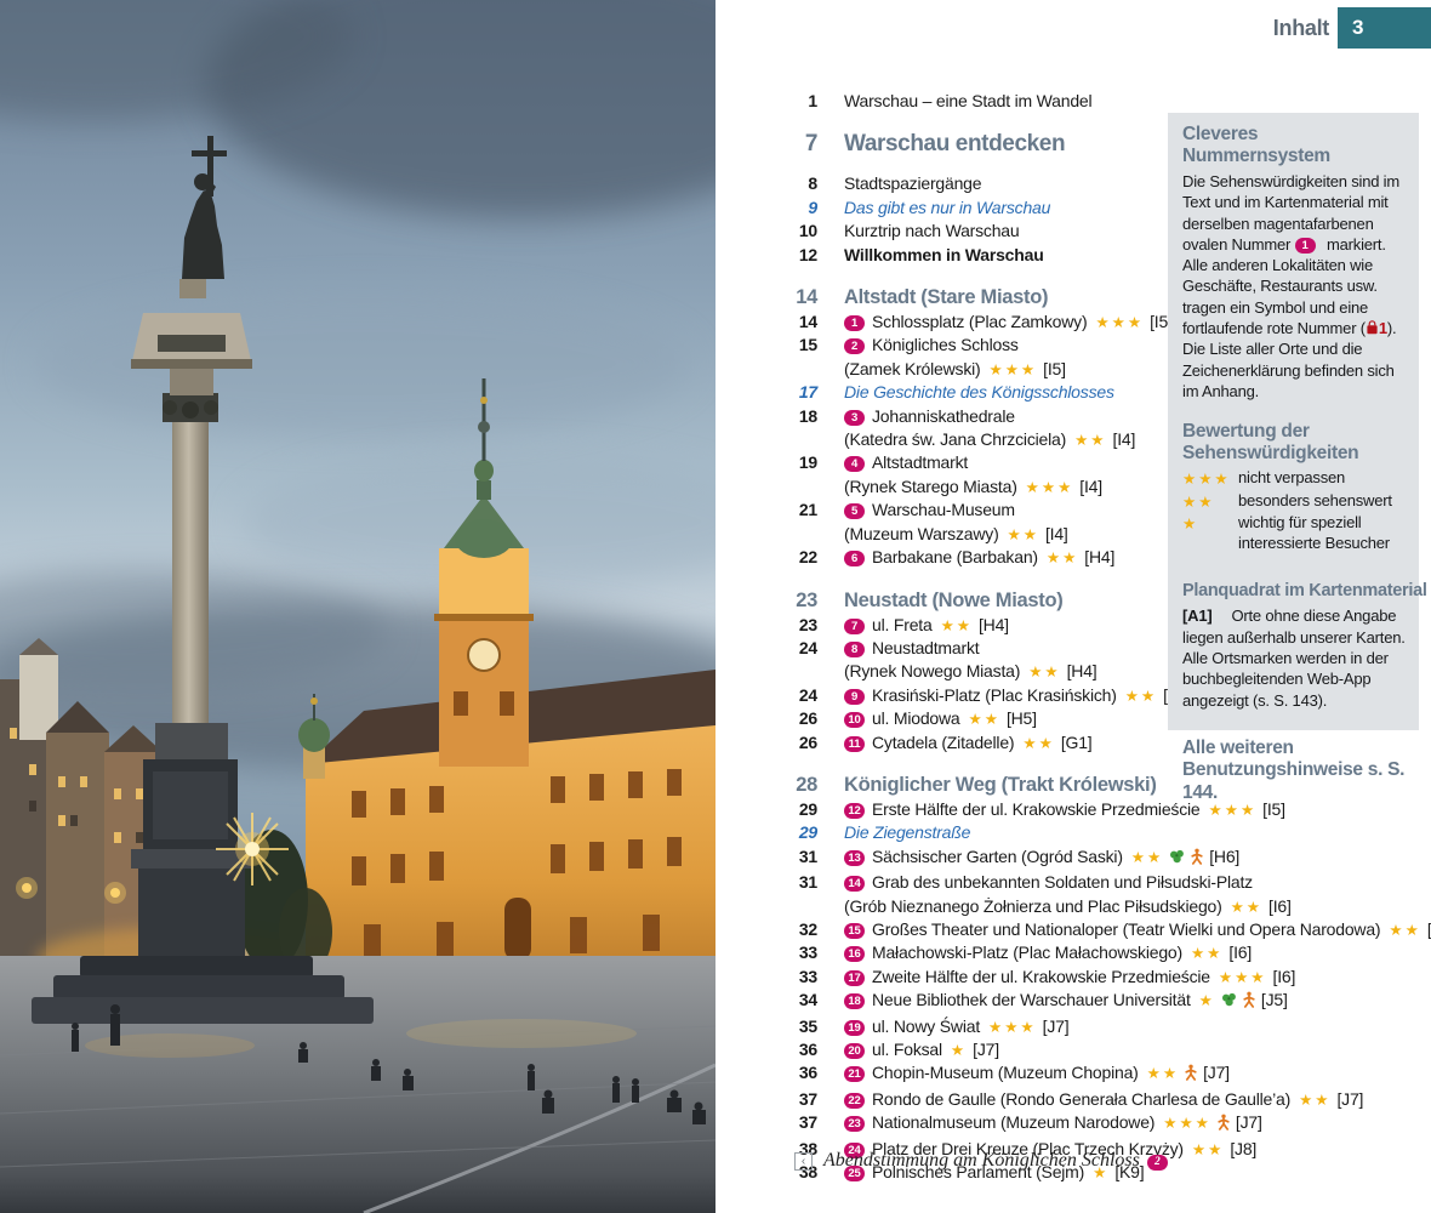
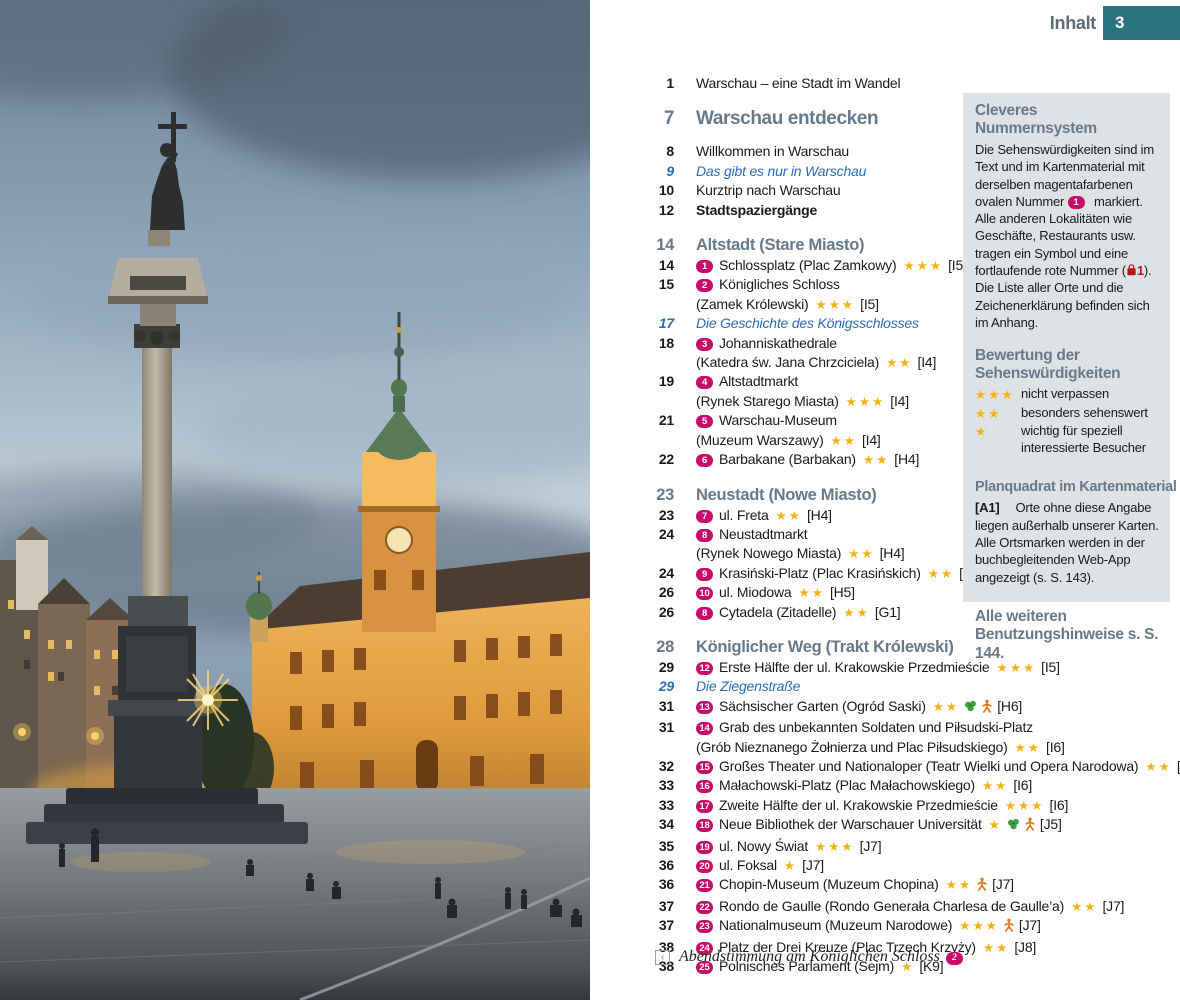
  Inhalt
  3
  1
  Warschau – eine Stadt im Wandel
  7
  Warschau entdecken
  8
- Stadtspaziergänge
+ Willkommen in Warschau
  9
  Das gibt es nur in Warschau
  10
  Kurztrip nach Warschau
  12
- Willkommen in Warschau
+ Stadtspaziergänge
  14
  Altstadt (Stare Miasto)
  14
  1 Schlossplatz (Plac Zamkowy) ★★★ [I5
  15
  2 Königliches Schloss
  (Zamek Królewski) ★★★ [I5]
  17
  Die Geschichte des Königsschlosses
  18
  3 Johanniskathedrale
  (Katedra św. Jana Chrzciciela) ★★ [I4]
  19
  4 Altstadtmarkt
  (Rynek Starego Miasta) ★★★ [I4]
  21
  5 Warschau-Museum
  (Muzeum Warszawy) ★★ [I4]
  22
  6 Barbakane (Barbakan) ★★ [H4]
  23
  Neustadt (Nowe Miasto)
  23
  7 ul. Freta ★★ [H4]
  24
  8 Neustadtmarkt
  (Rynek Nowego Miasta) ★★ [H4]
  24
  9 Krasiński-Platz (Plac Krasińskich) ★★ [
  26
  10 ul. Miodowa ★★ [H5]
  26
- 11 Cytadela (Zitadelle) ★★ [G1]
+ 8 Cytadela (Zitadelle) ★★ [G1]
  28
  Königlicher Weg (Trakt Królewski)
  29
  12 Erste Hälfte der ul. Krakowskie Przedmieście ★★★ [I5]
  29
  Die Ziegenstraße
  31
  13 Sächsischer Garten (Ogród Saski) ★★ [H6]
  31
  14 Grab des unbekannten Soldaten und Piłsudski-Platz
  (Grób Nieznanego Żołnierza und Plac Piłsudskiego) ★★ [I6]
  32
  15 Großes Theater und Nationaloper (Teatr Wielki und Opera Narodowa) ★★ [
  33
  16 Małachowski-Platz (Plac Małachowskiego) ★★ [I6]
  33
  17 Zweite Hälfte der ul. Krakowskie Przedmieście ★★★ [I6]
  34
  18 Neue Bibliothek der Warschauer Universität ★ [J5]
  35
  19 ul. Nowy Świat ★★★ [J7]
  36
  20 ul. Foksal ★ [J7]
  36
  21 Chopin-Museum (Muzeum Chopina) ★★ [J7]
  37
  22 Rondo de Gaulle (Rondo Generała Charlesa de Gaulle’a) ★★ [J7]
  37
  23 Nationalmuseum (Muzeum Narodowe) ★★★ [J7]
  38
  24 Platz der Drei Kreuze (Plac Trzech Krzyży) ★★ [J8]
  38
  25 Polnisches Parlament (Sejm) ★ [K9]
  ‹
  Abendstimmung am Königlichen Schloss
  2
  Cleveres Nummernsystem
  Die Sehenswürdigkeiten sind im Text und im Kartenmaterial mit derselben magentafarbenen ovalen Nummer 1 markiert. Alle anderen Lokalitäten wie Geschäfte, Restaurants usw. tragen ein Symbol und eine fortlaufende rote Nummer ( 1). Die Liste aller Orte und die Zeichenerklärung befinden sich im Anhang.
  Bewertung der Sehenswürdigkeiten
  ★★★
  nicht verpassen
  ★★
  besonders sehenswert
  ★
  wichtig für speziell interessierte Besucher
  Planquadrat im Kartenmaterial
  [A1] Orte ohne diese Angabe liegen außerhalb unserer Karten. Alle Ortsmarken werden in der buch­begleitenden Web-App angezeigt (s. S. 143).
  Alle weiteren Benutzungs­hinweise s. S. 144.
